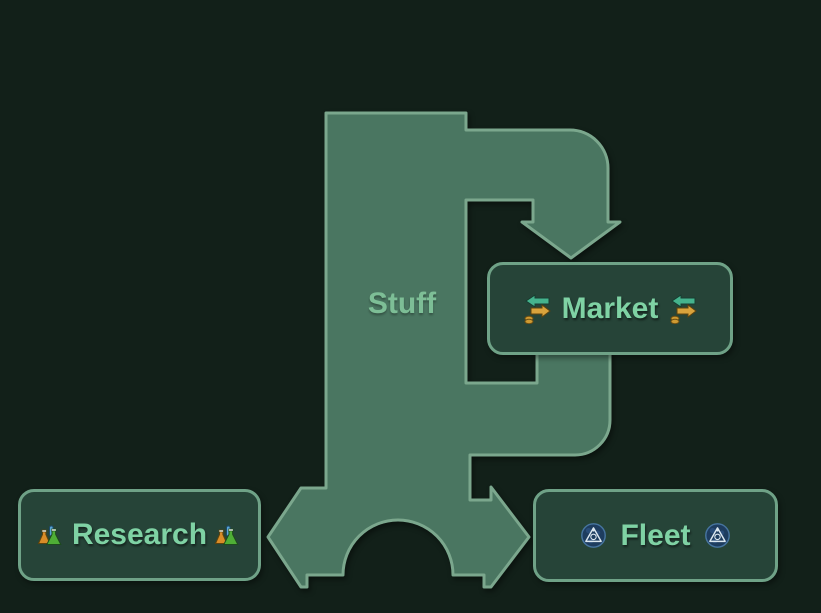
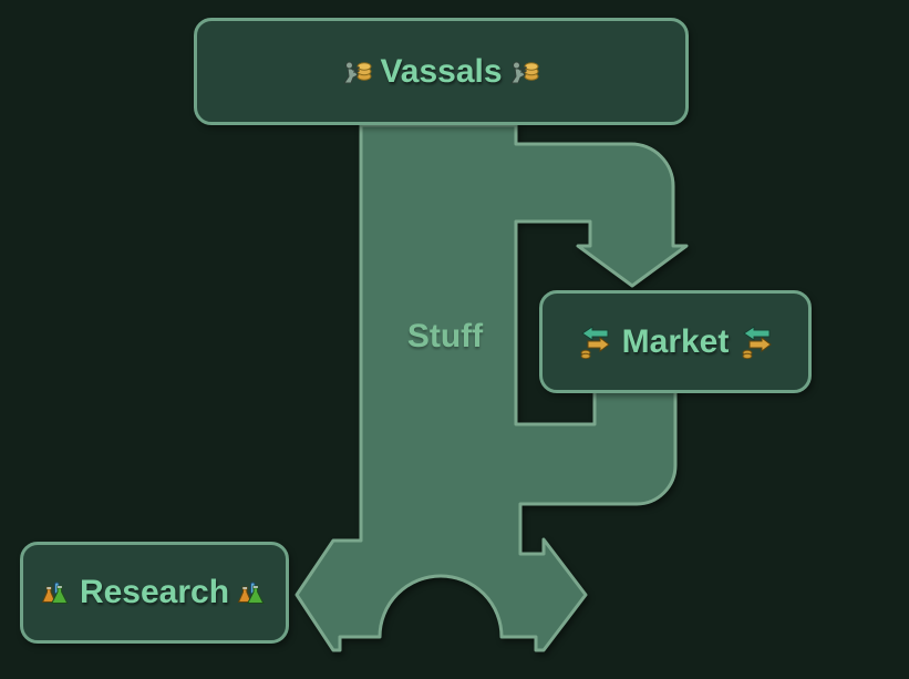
  Stuff
+ Vassals
  Market
  Research
- Fleet
